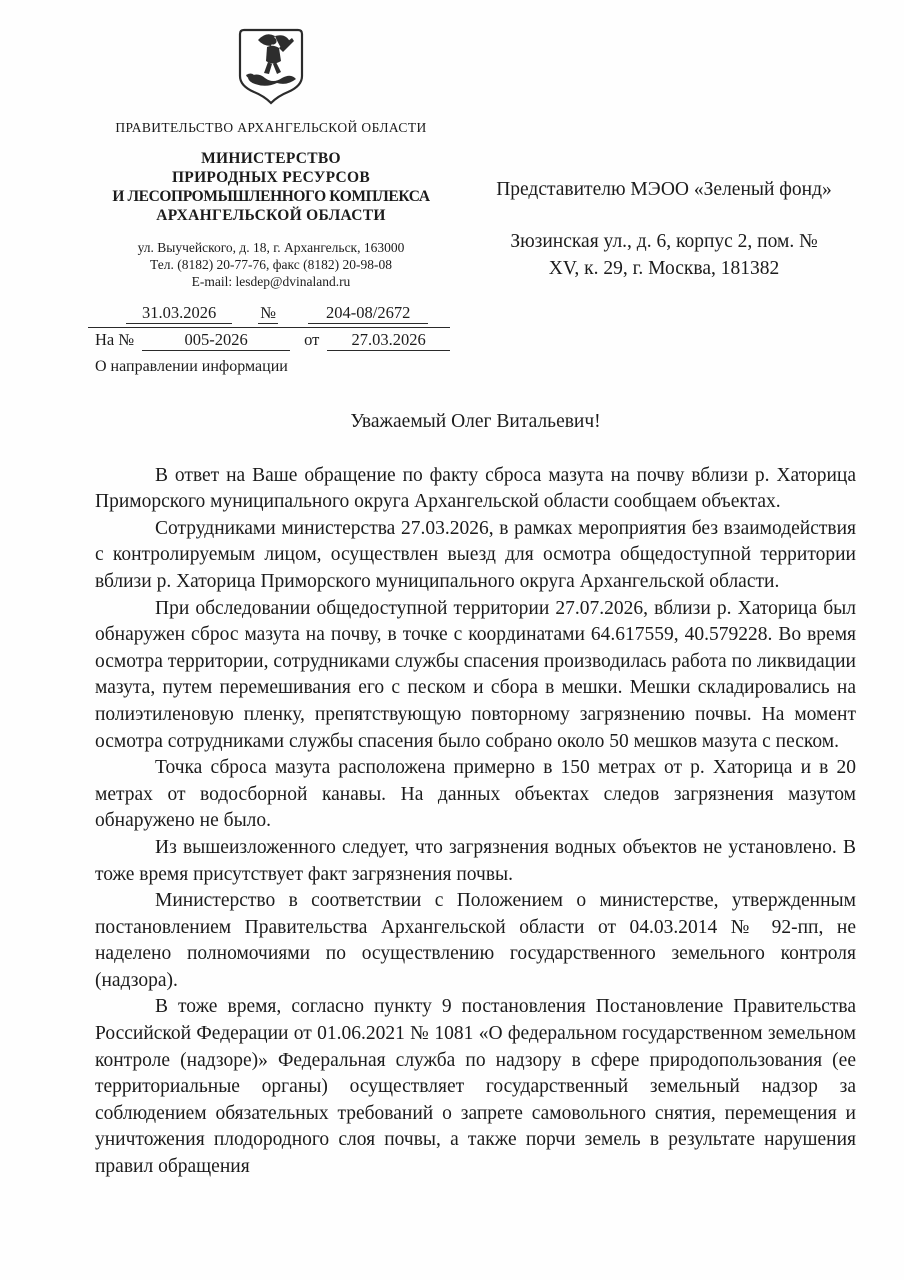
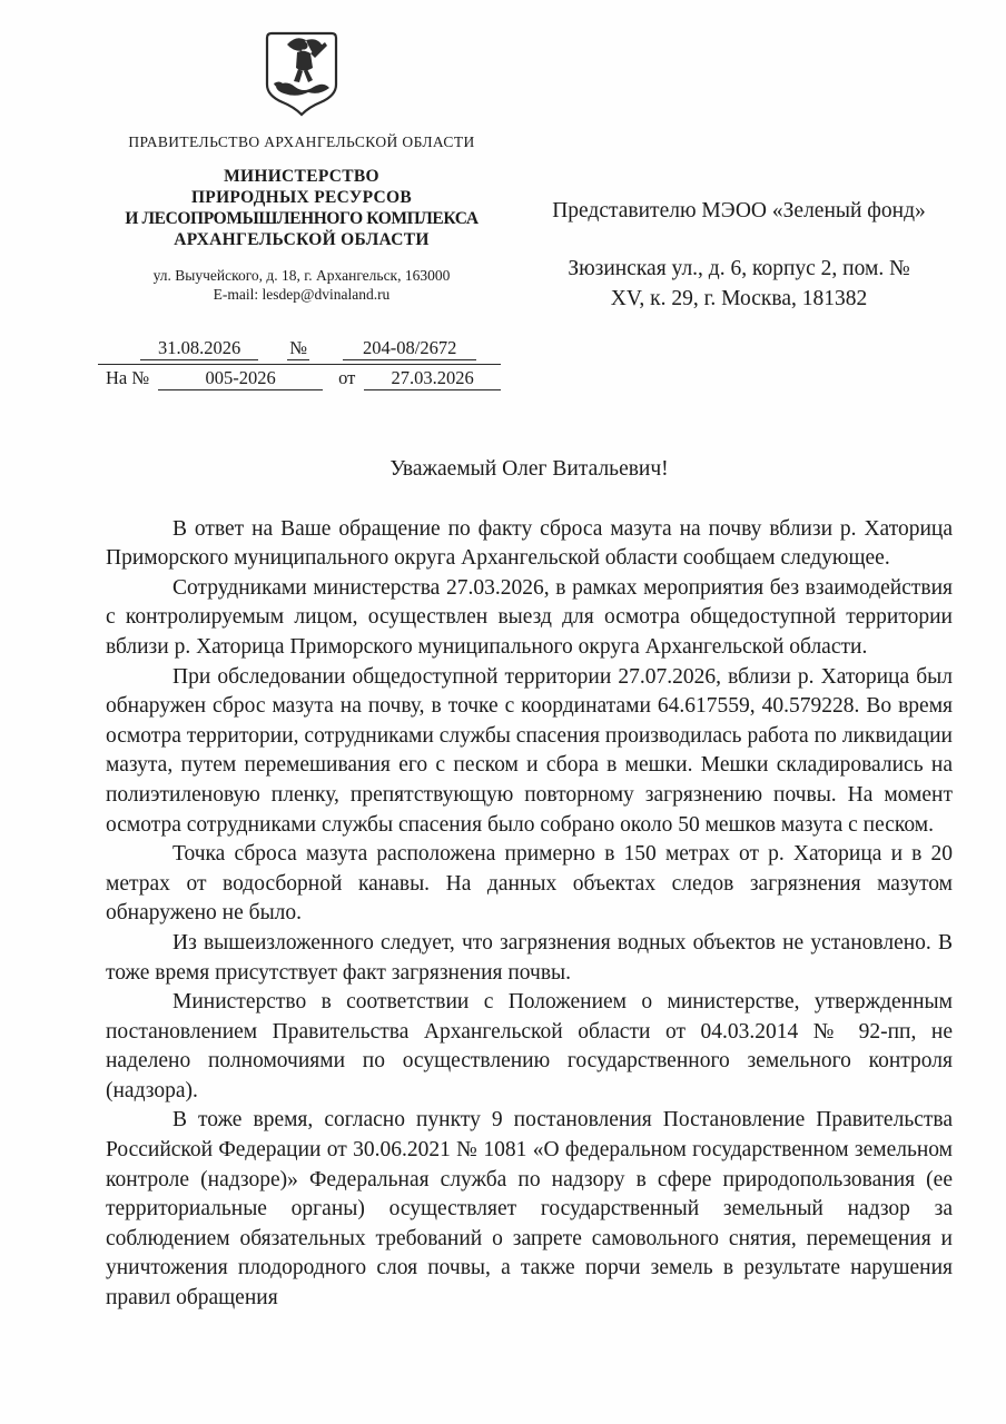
  ПРАВИТЕЛЬСТВО АРХАНГЕЛЬСКОЙ ОБЛАСТИ
  МИНИСТЕРСТВО
  ПРИРОДНЫХ РЕСУРСОВ
  И ЛЕСОПРОМЫШЛЕННОГО КОМПЛЕКСА
  АРХАНГЕЛЬСКОЙ ОБЛАСТИ
  ул. Выучейского, д. 18, г. Архангельск, 163000
- Тел. (8182) 20-77-76, факс (8182) 20-98-08
  E-mail: lesdep@dvinaland.ru
  Представителю МЭОО «Зеленый фонд»
  Зюзинская ул., д. 6, корпус 2, пом. №
  XV, к. 29, г. Москва, 181382
- 31.03.2026
+ 31.08.2026
  №
  204-08/2672
  На №
  005-2026
  от
  27.03.2026
- О направлении информации
  Уважаемый Олег Витальевич!
- В ответ на Ваше обращение по факту сброса мазута на почву вблизи р. Хаторица Приморского муниципального округа Архангельской области сообщаем объектах.
+ В ответ на Ваше обращение по факту сброса мазута на почву вблизи р. Хаторица Приморского муниципального округа Архангельской области сообщаем следующее.
  Сотрудниками министерства 27.03.2026, в рамках мероприятия без взаимодействия с контролируемым лицом, осуществлен выезд для осмотра общедоступной территории вблизи р. Хаторица Приморского муниципального округа Архангельской области.
  При обследовании общедоступной территории 27.07.2026, вблизи р. Хаторица был обнаружен сброс мазута на почву, в точке с координатами 64.617559, 40.579228. Во время осмотра территории, сотрудниками службы спасения производилась работа по ликвидации мазута, путем перемешивания его с песком и сбора в мешки. Мешки складировались на полиэтиленовую пленку, препятствующую повторному загрязнению почвы. На момент осмотра сотрудниками службы спасения было собрано около 50 мешков мазута с песком.
  Точка сброса мазута расположена примерно в 150 метрах от р. Хаторица и в 20 метрах от водосборной канавы. На данных объектах следов загрязнения мазутом обнаружено не было.
  Из вышеизложенного следует, что загрязнения водных объектов не установлено. В тоже время присутствует факт загрязнения почвы.
  Министерство в соответствии с Положением о министерстве, утвержденным постановлением Правительства Архангельской области от 04.03.2014 № 92-пп, не наделено полномочиями по осуществлению государственного земельного контроля (надзора).
- В тоже время, согласно пункту 9 постановления Постановление Правительства Российской Федерации от 01.06.2021 № 1081 «О федеральном государственном земельном контроле (надзоре)» Федеральная служба по надзору в сфере природопользования (ее территориальные органы) осуществляет государственный земельный надзор за соблюдением обязательных требований о запрете самовольного снятия, перемещения и уничтожения плодородного слоя почвы, а также порчи земель в результате нарушения правил обращения
+ В тоже время, согласно пункту 9 постановления Постановление Правительства Российской Федерации от 30.06.2021 № 1081 «О федеральном государственном земельном контроле (надзоре)» Федеральная служба по надзору в сфере природопользования (ее территориальные органы) осуществляет государственный земельный надзор за соблюдением обязательных требований о запрете самовольного снятия, перемещения и уничтожения плодородного слоя почвы, а также порчи земель в результате нарушения правил обращения
